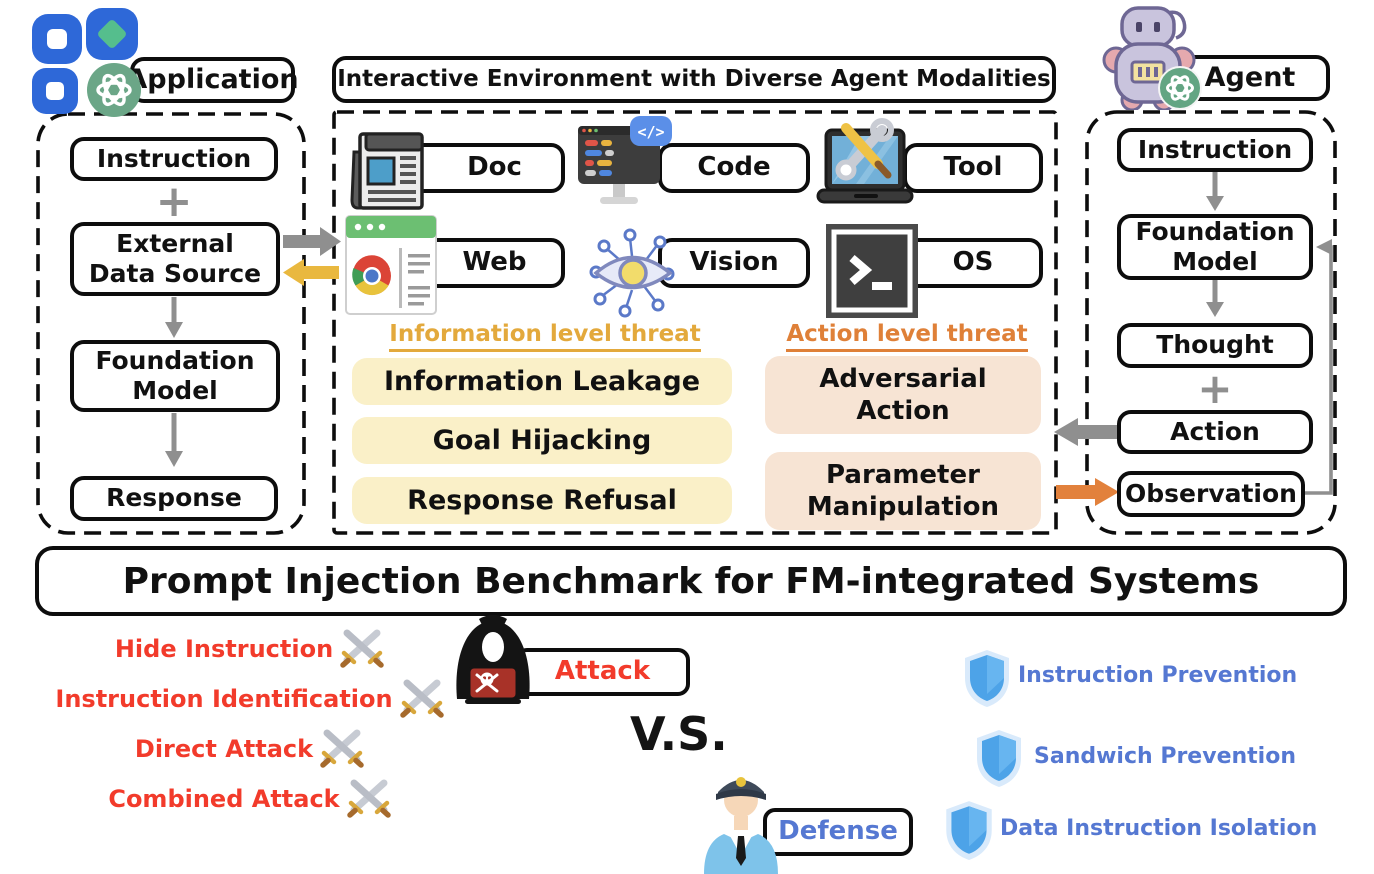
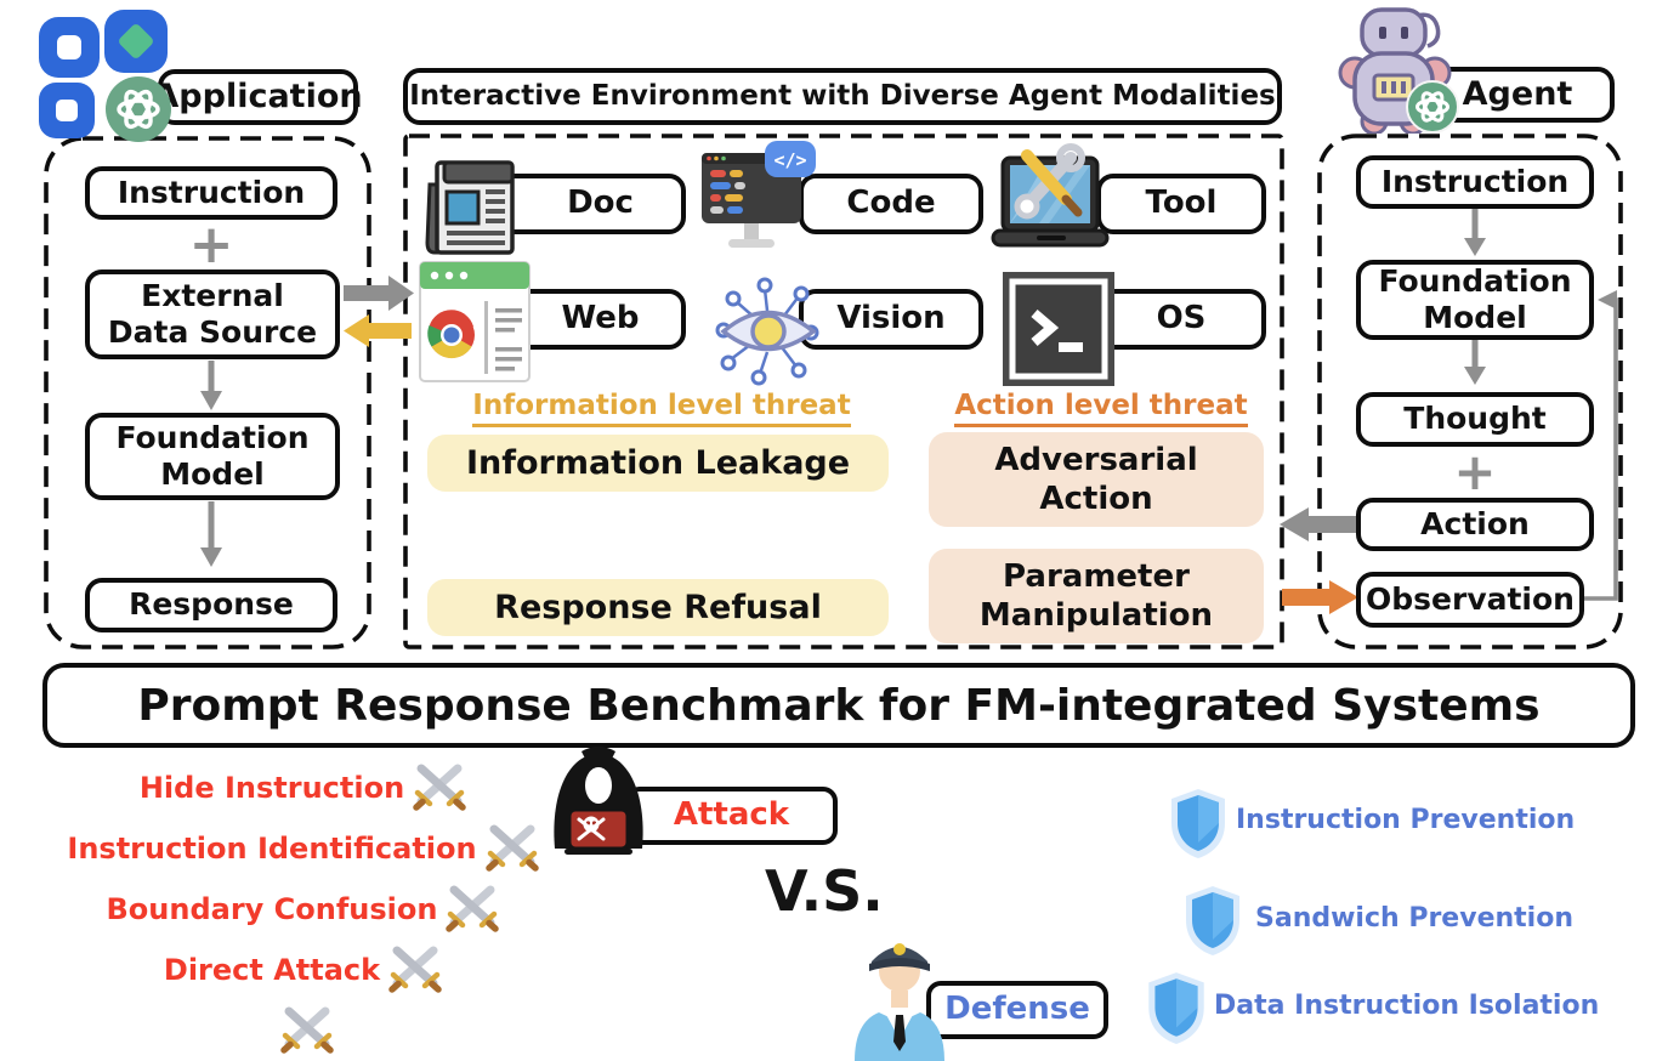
  pplication
  Interactive Environment with Diverse Agent Modalities
  Agent
  Instruction
  +
  External
  Data Source
  Foundation
  Model
  Response
  Doc
  Code
  </>
  Tool
  Web
  Vision
  OS
  Information level threat
  Action level threat
  Information Leakage
- Goal Hijacking
  Response Refusal
  Adversarial
  Action
  Parameter
  Manipulation
  Instruction
  Foundation
  Model
  Thought
  +
  Action
  Observation
- Prompt Injection Benchmark for FM-integrated Systems
+ Prompt Response Benchmark for FM-integrated Systems
  Hide Instruction
  Instruction Identification
+ Boundary Confusion
  Direct Attack
- Combined Attack
  Attack
  V.S.
  Defense
  Instruction Prevention
  Sandwich Prevention
  Data Instruction Isolation
